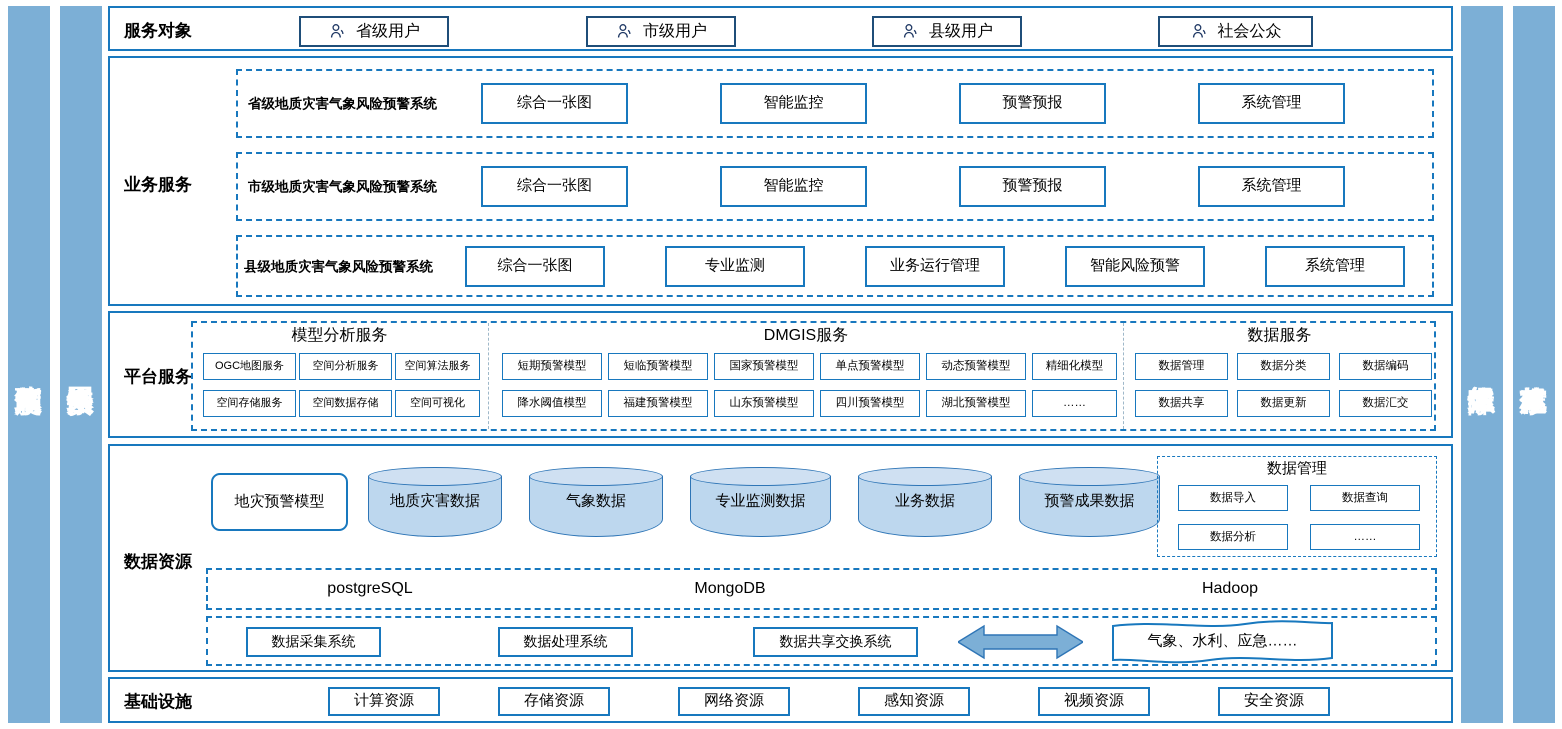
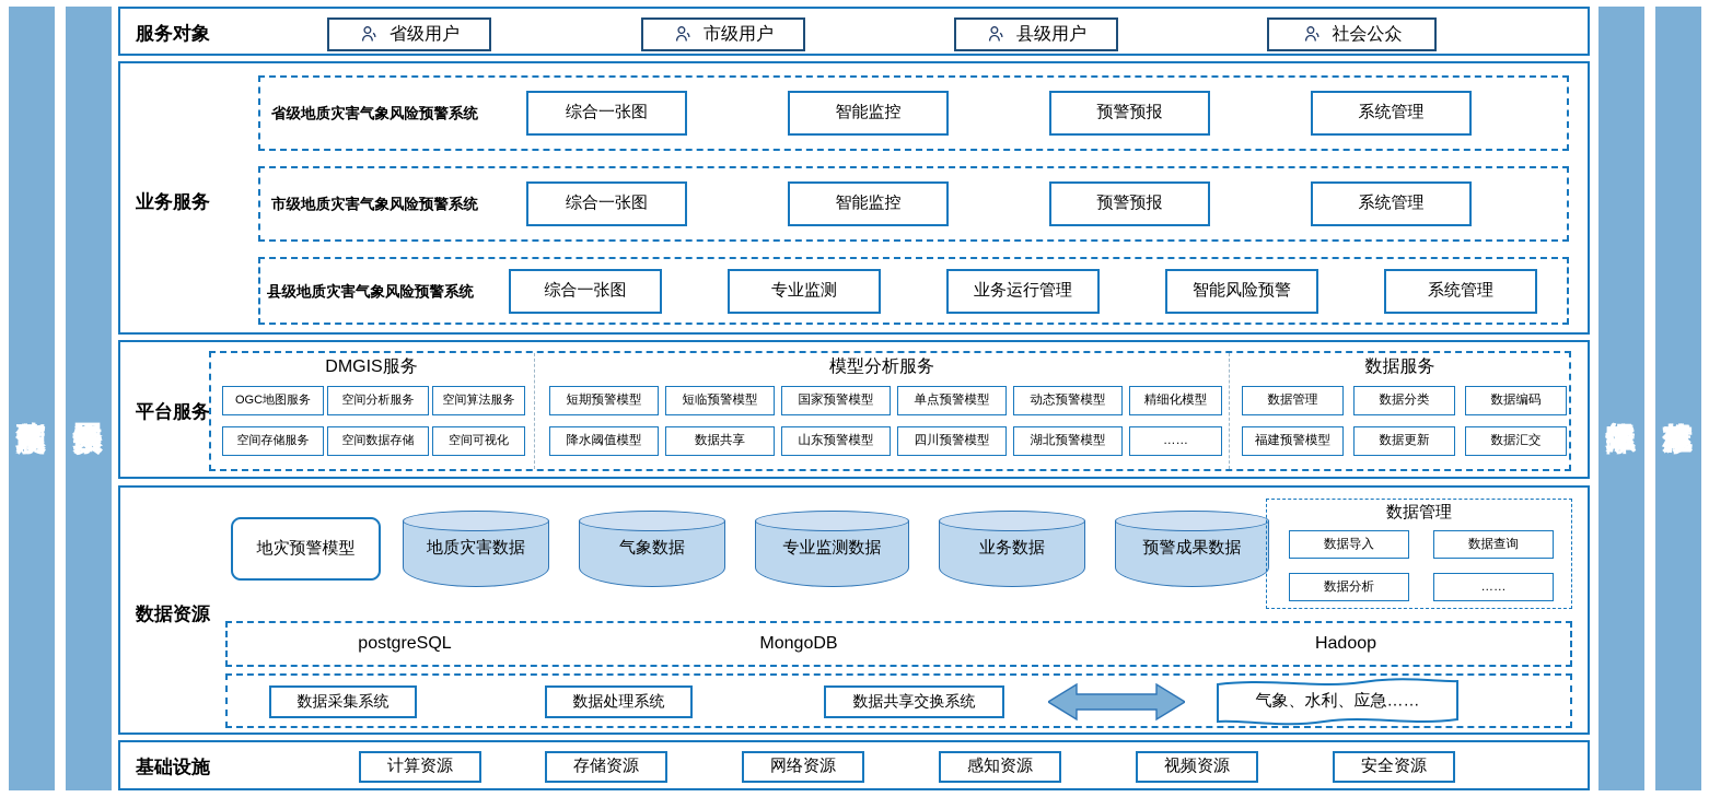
  服务对象
  省级用户
  市级用户
  县级用户
  社会公众
  业务服务
  省级地质灾害气象风险预警系统
  综合一张图
  智能监控
  预警预报
  系统管理
  市级地质灾害气象风险预警系统
  综合一张图
  智能监控
  预警预报
  系统管理
  县级地质灾害气象风险预警系统
  综合一张图
  专业监测
  业务运行管理
  智能风险预警
  系统管理
  平台服务
- 模型分析服务
+ DMGIS服务
  OGC地图服务
  空间分析服务
  空间算法服务
  空间存储服务
  空间数据存储
  空间可视化
- DMGIS服务
+ 模型分析服务
  短期预警模型
  短临预警模型
  国家预警模型
  单点预警模型
  动态预警模型
  精细化模型
  降水阈值模型
- 福建预警模型
+ 数据共享
  山东预警模型
  四川预警模型
  湖北预警模型
  ……
  数据服务
  数据管理
  数据分类
  数据编码
- 数据共享
+ 福建预警模型
  数据更新
  数据汇交
  数据资源
  地灾预警模型
  地质灾害数据
  气象数据
  专业监测数据
  业务数据
  预警成果数据
  数据管理
  数据导入
  数据查询
  数据分析
  ……
  postgreSQL
  MongoDB
  Hadoop
  数据采集系统
  数据处理系统
  数据共享交换系统
  气象、水利、应急……
  基础设施
  计算资源
  存储资源
  网络资源
  感知资源
  视频资源
  安全资源
